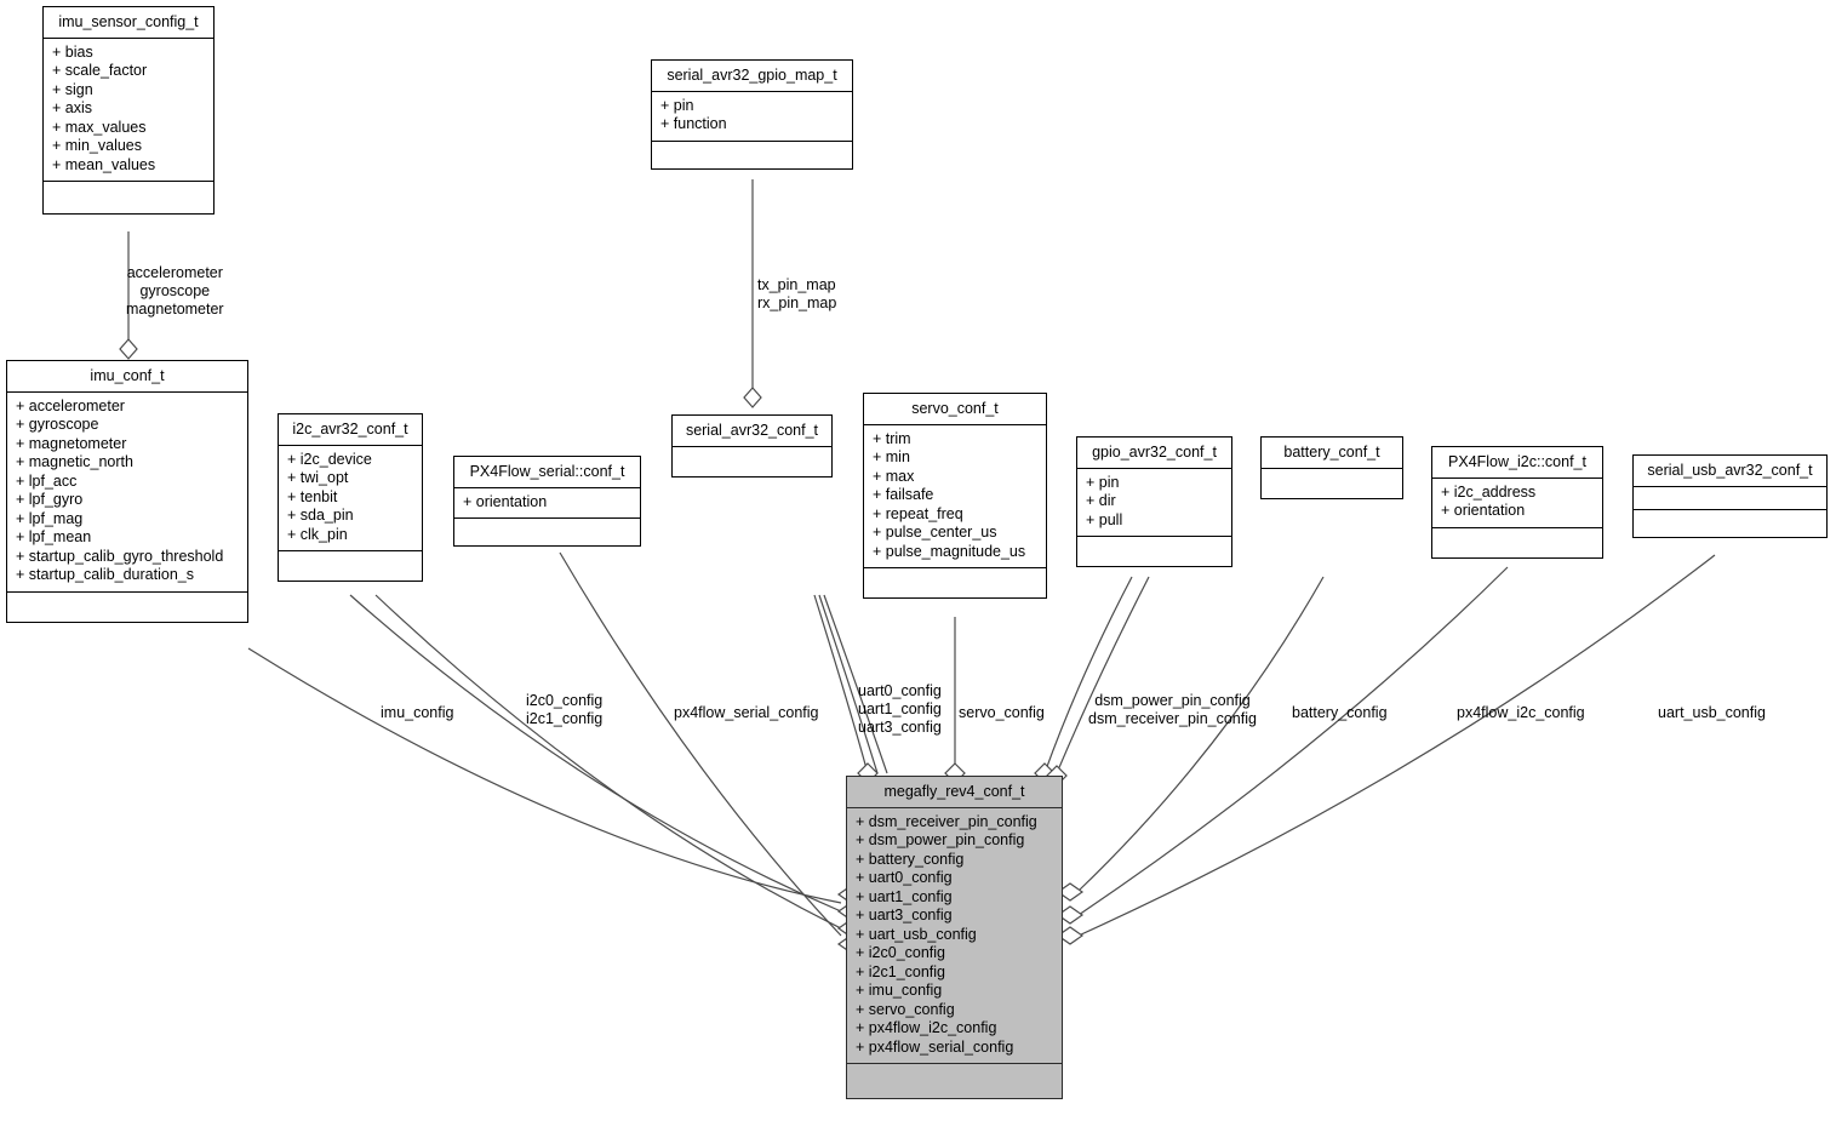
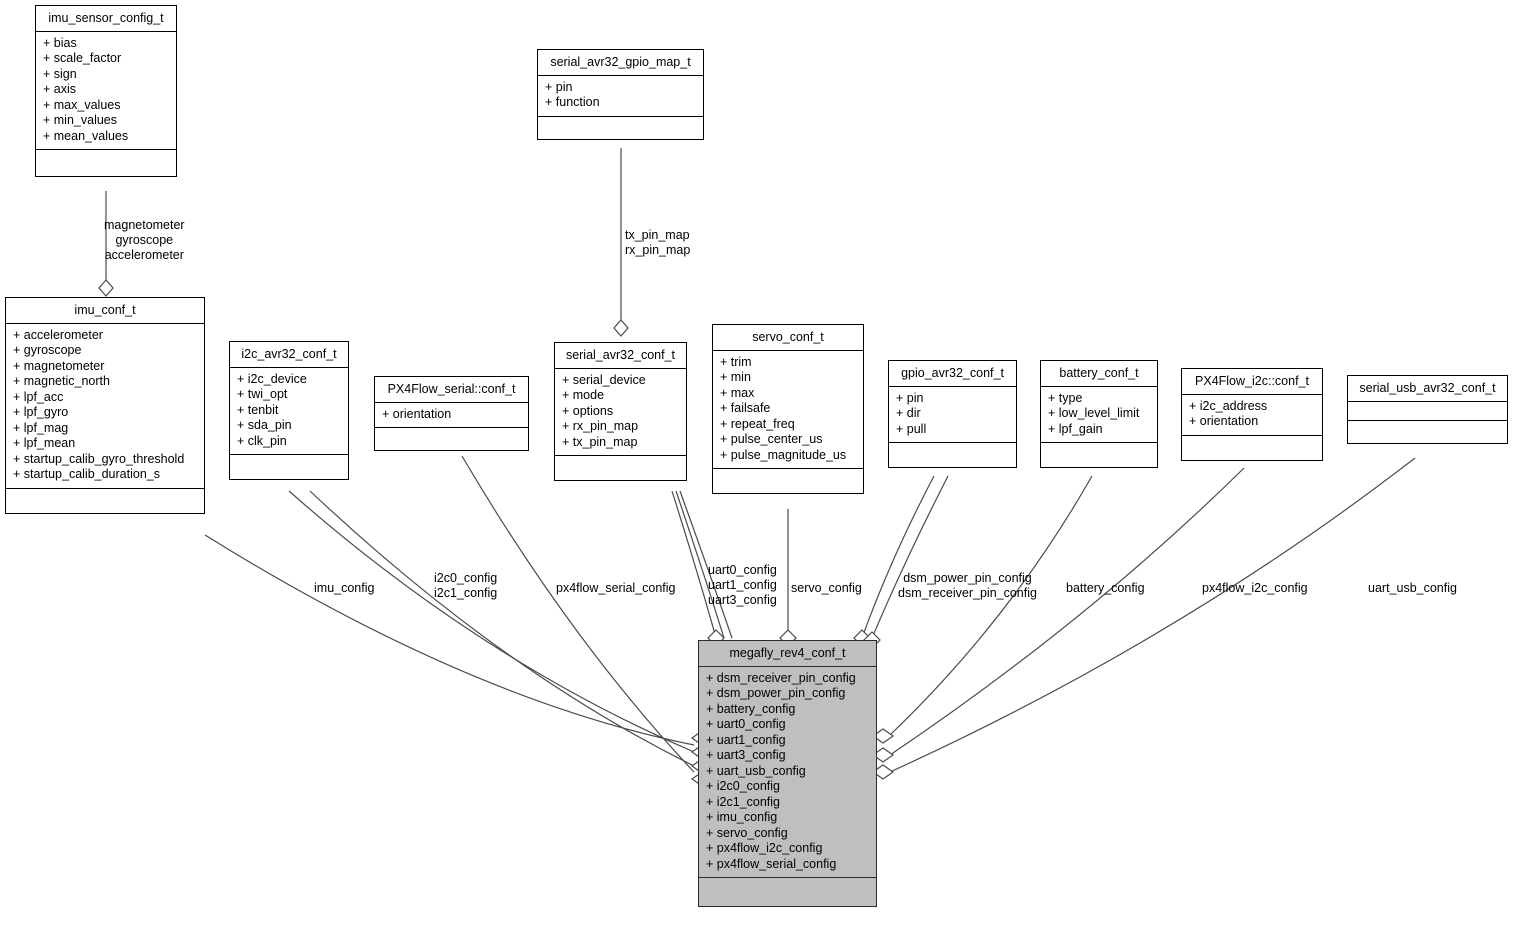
- accelerometer
+ magnetometer
  gyroscope
- magnetometer
+ accelerometer
  tx_pin_map
  rx_pin_map
  imu_config
  i2c0_config
  i2c1_config
  px4flow_serial_config
  uart0_config
  uart1_config
  uart3_config
  servo_config
  dsm_power_pin_config
  dsm_receiver_pin_config
  battery_config
  px4flow_i2c_config
  uart_usb_config
  imu_sensor_config_t
  + bias
  + scale_factor
  + sign
  + axis
  + max_values
  + min_values
  + mean_values
  serial_avr32_gpio_map_t
  + pin
  + function
  imu_conf_t
  + accelerometer
  + gyroscope
  + magnetometer
  + magnetic_north
  + lpf_acc
  + lpf_gyro
  + lpf_mag
  + lpf_mean
  + startup_calib_gyro_threshold
  + startup_calib_duration_s
  i2c_avr32_conf_t
  + i2c_device
  + twi_opt
  + tenbit
  + sda_pin
  + clk_pin
  PX4Flow_serial::conf_t
  + orientation
  serial_avr32_conf_t
+ + serial_device
+ + mode
+ + options
+ + rx_pin_map
+ + tx_pin_map
  servo_conf_t
  + trim
  + min
  + max
  + failsafe
  + repeat_freq
  + pulse_center_us
  + pulse_magnitude_us
  gpio_avr32_conf_t
  + pin
  + dir
  + pull
  battery_conf_t
+ + type
+ + low_level_limit
+ + lpf_gain
  PX4Flow_i2c::conf_t
  + i2c_address
  + orientation
  serial_usb_avr32_conf_t
  megafly_rev4_conf_t
  + dsm_receiver_pin_config
  + dsm_power_pin_config
  + battery_config
  + uart0_config
  + uart1_config
  + uart3_config
  + uart_usb_config
  + i2c0_config
  + i2c1_config
  + imu_config
  + servo_config
  + px4flow_i2c_config
  + px4flow_serial_config
